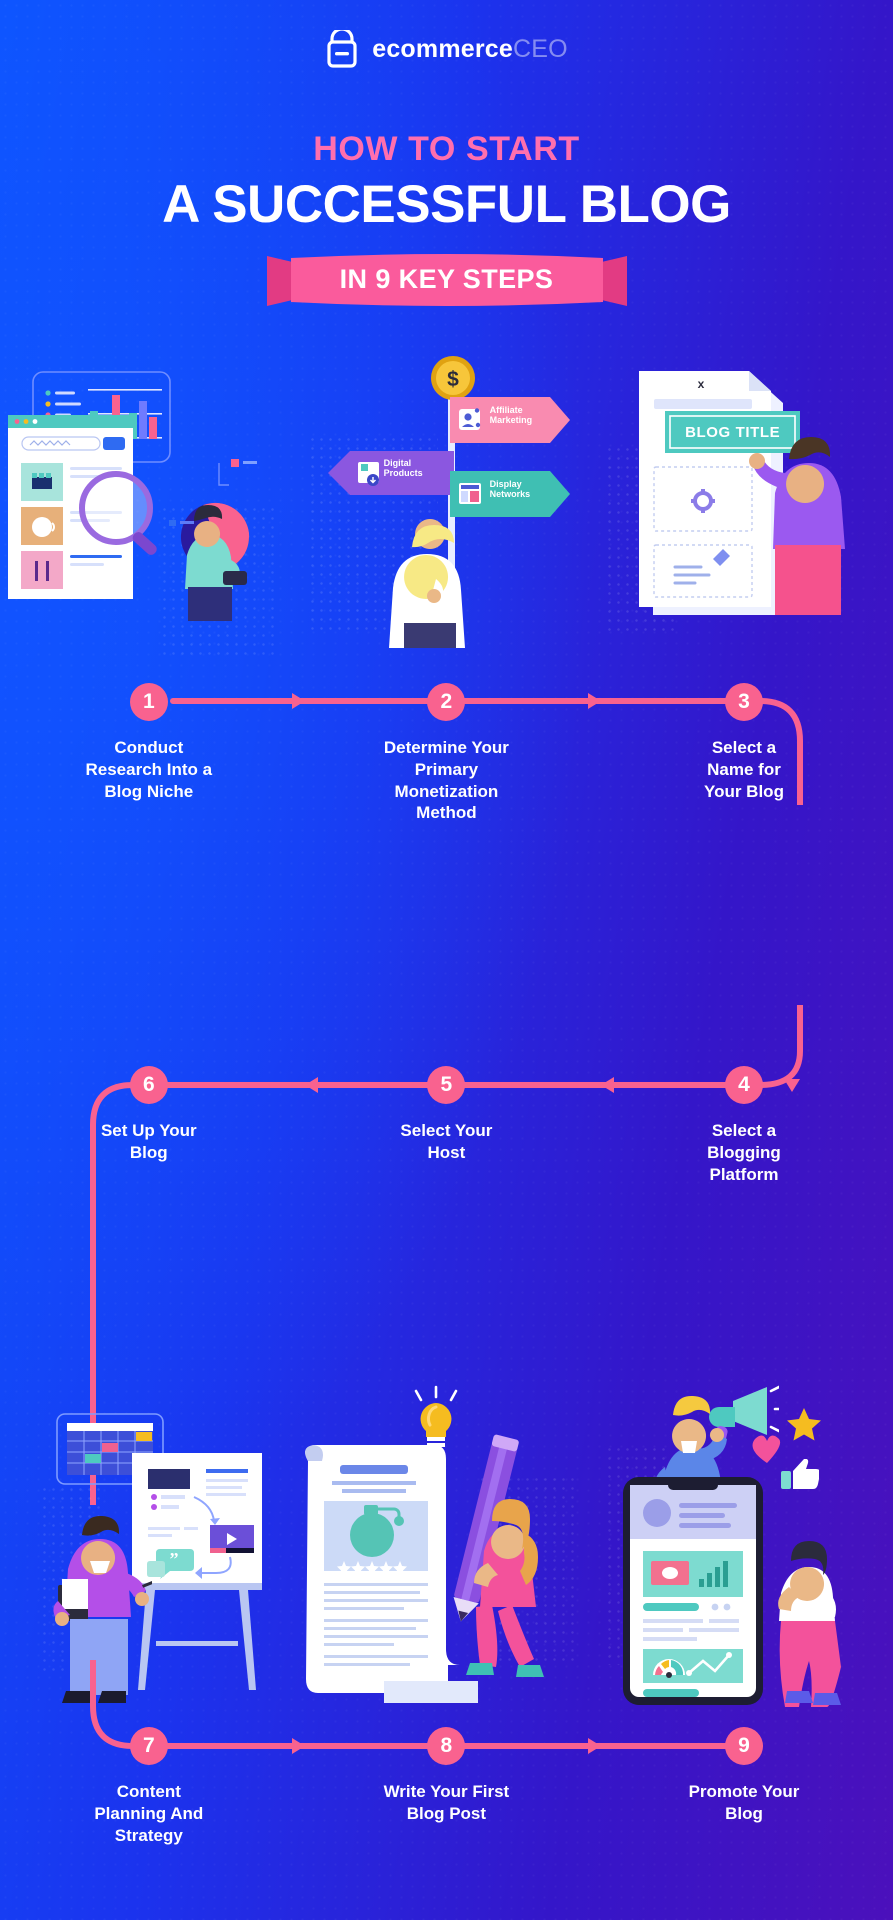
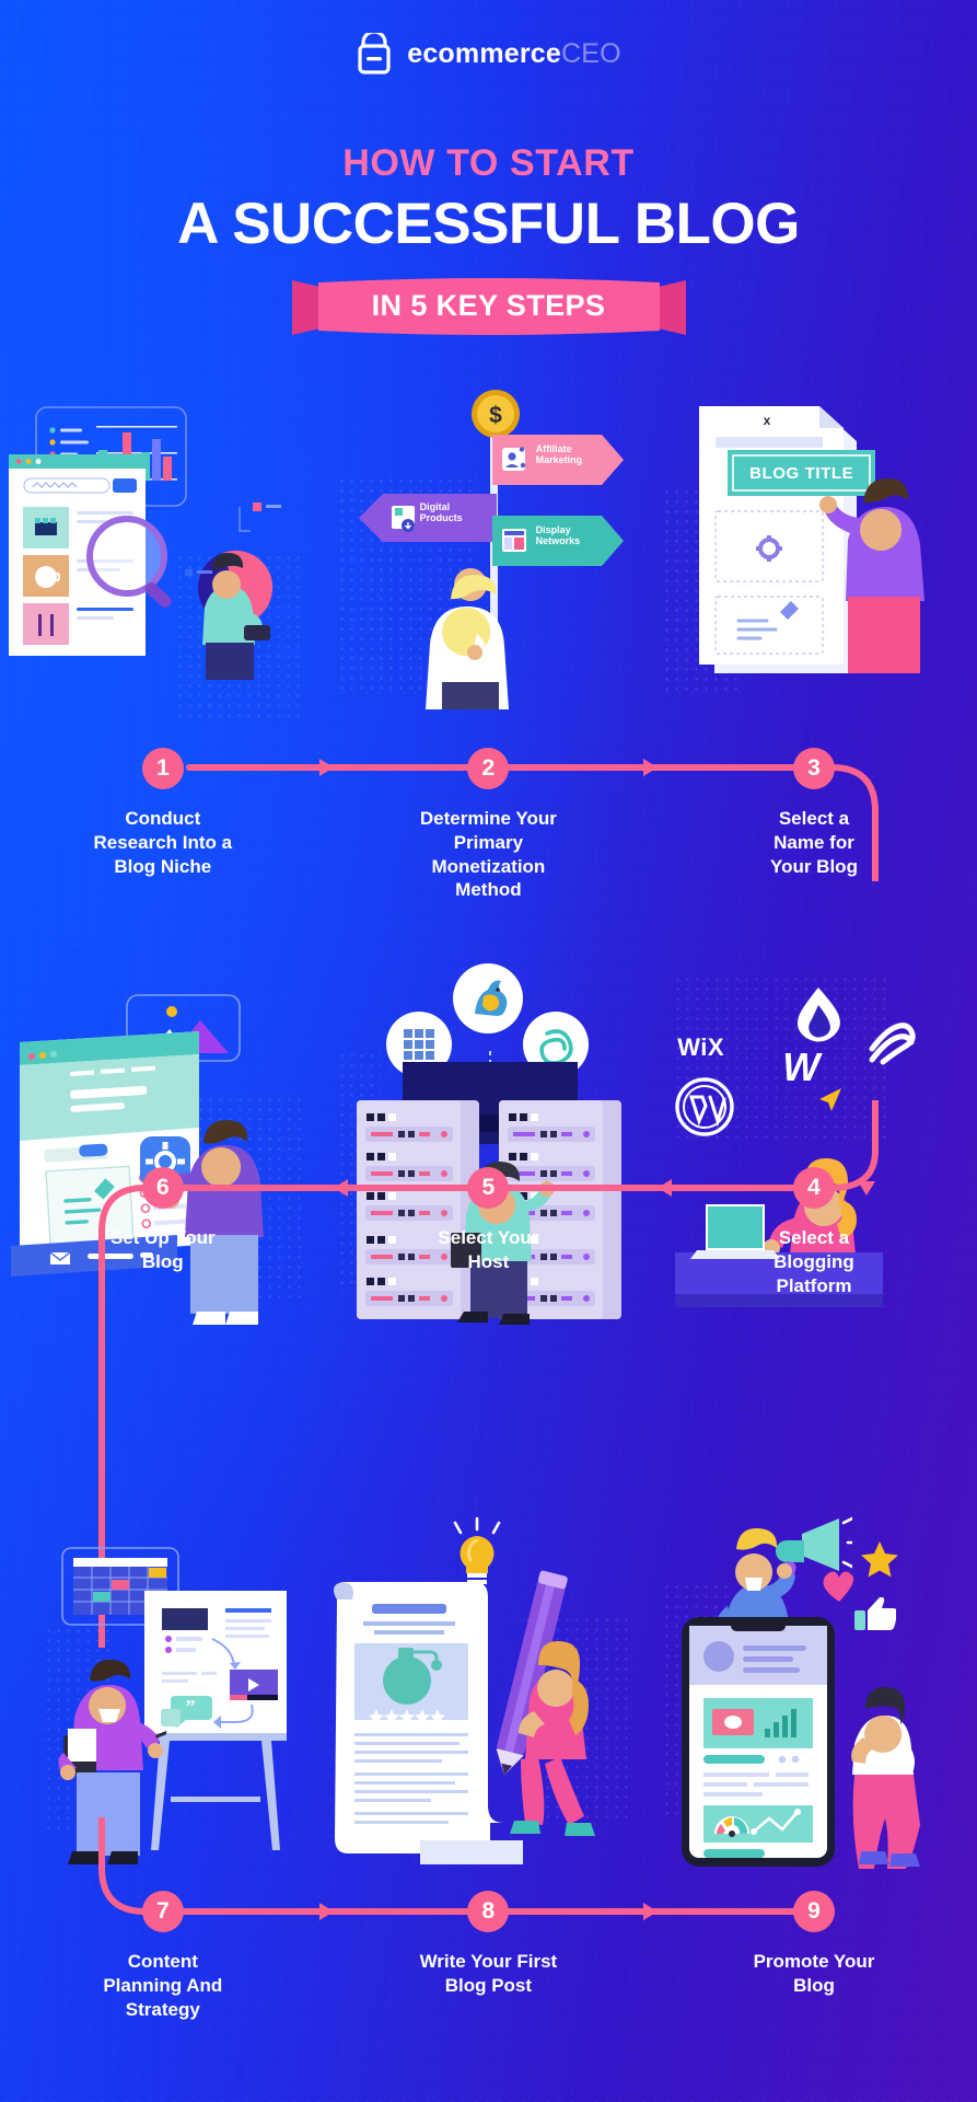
  ecommerceCEO
  HOW TO START
  A SUCCESSFUL BLOG
- IN 9 KEY STEPS
+ IN 5 KEY STEPS
  $
  Affiliate
  Marketing
  Digital
  Products
  Display
  Networks
  x
  BLOG TITLE
  1
  Conduct
  Research Into a
  Blog Niche
  2
  Determine Your
  Primary
  Monetization
  Method
  3
  Select a
  Name for
  Your Blog
+ WiX
+ W
  6
  Set Up Your
  Blog
  5
  Select Your
  Host
  4
  Select a
  Blogging
  Platform
  ”
  7
  Content
  Planning And
  Strategy
  8
  Write Your First
  Blog Post
  9
  Promote Your
  Blog
